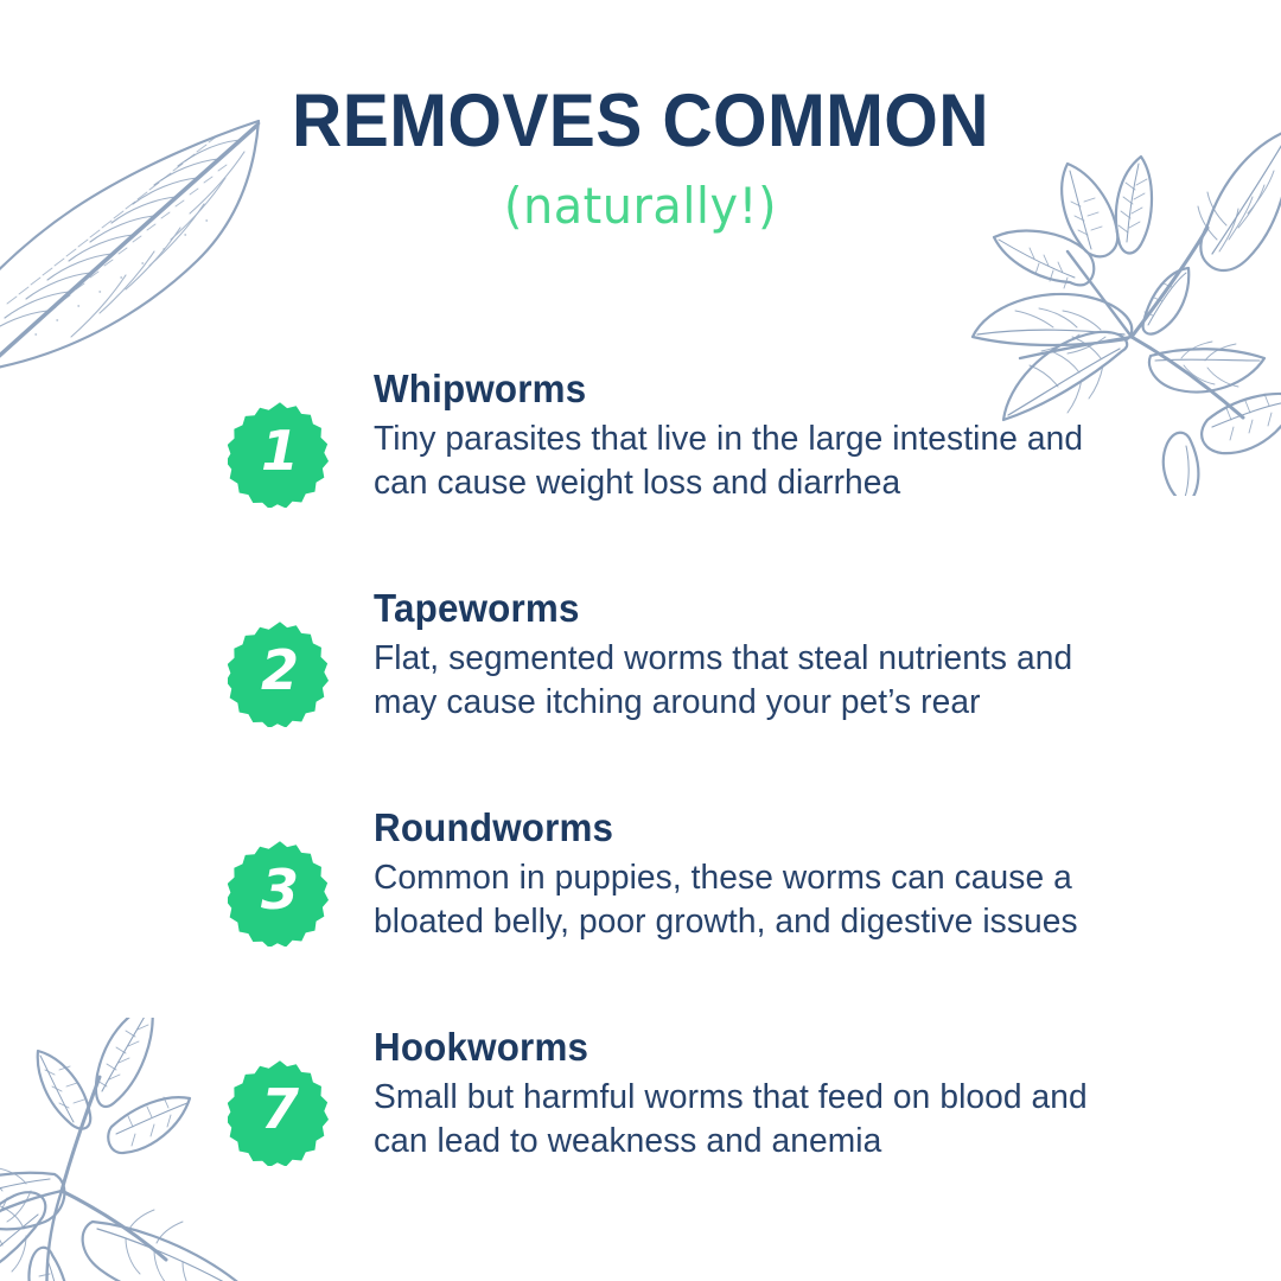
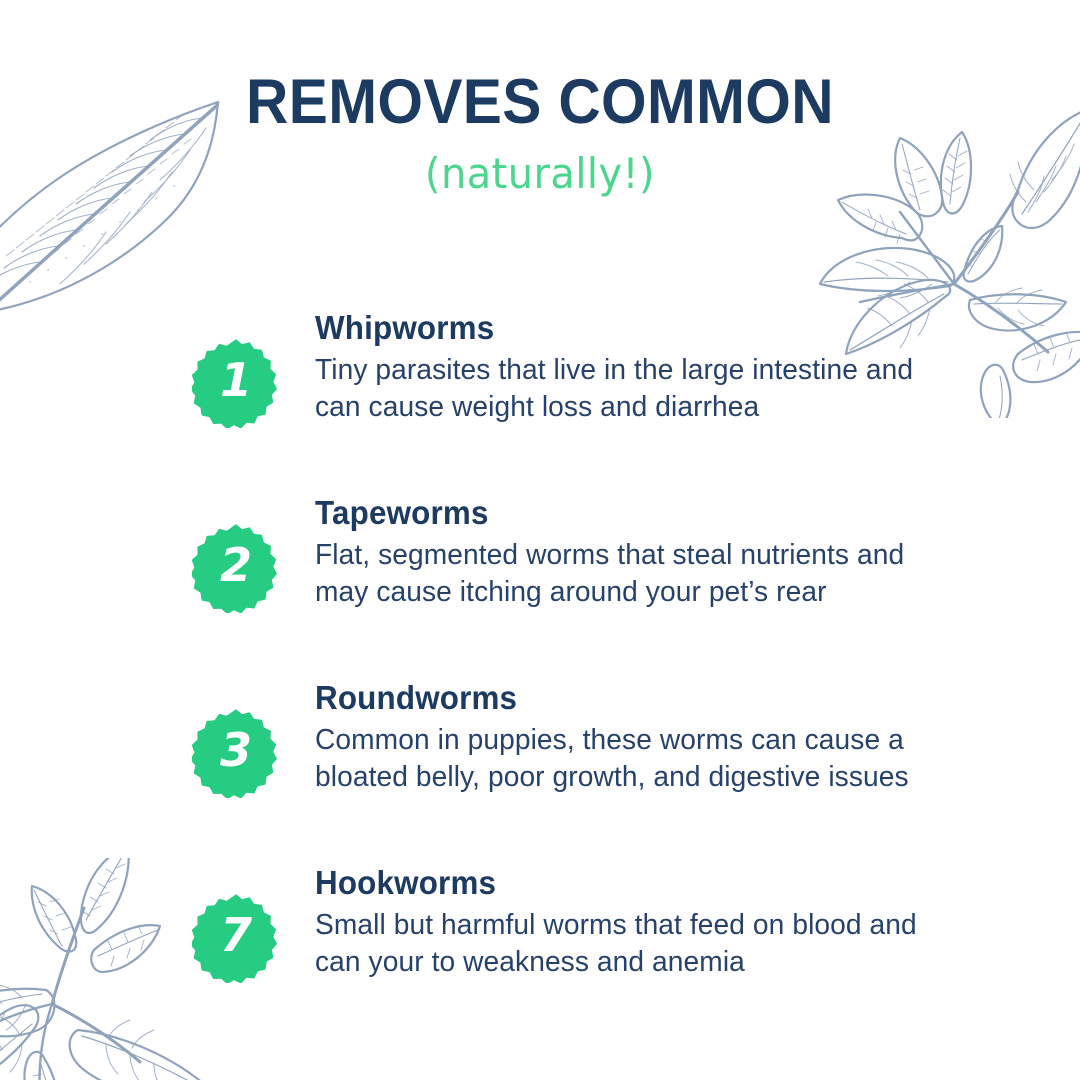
  REMOVES COMMON
  (naturally!)
  1
  Whipworms
  Tiny parasites that live in the large intestine and can cause weight loss and diarrhea
  2
  Tapeworms
  Flat, segmented worms that steal nutrients and may cause itching around your pet’s rear
  3
  Roundworms
  Common in puppies, these worms can cause a bloated belly, poor growth, and digestive issues
  7
  Hookworms
- Small but harmful worms that feed on blood and can lead to weakness and anemia
+ Small but harmful worms that feed on blood and can your to weakness and anemia
